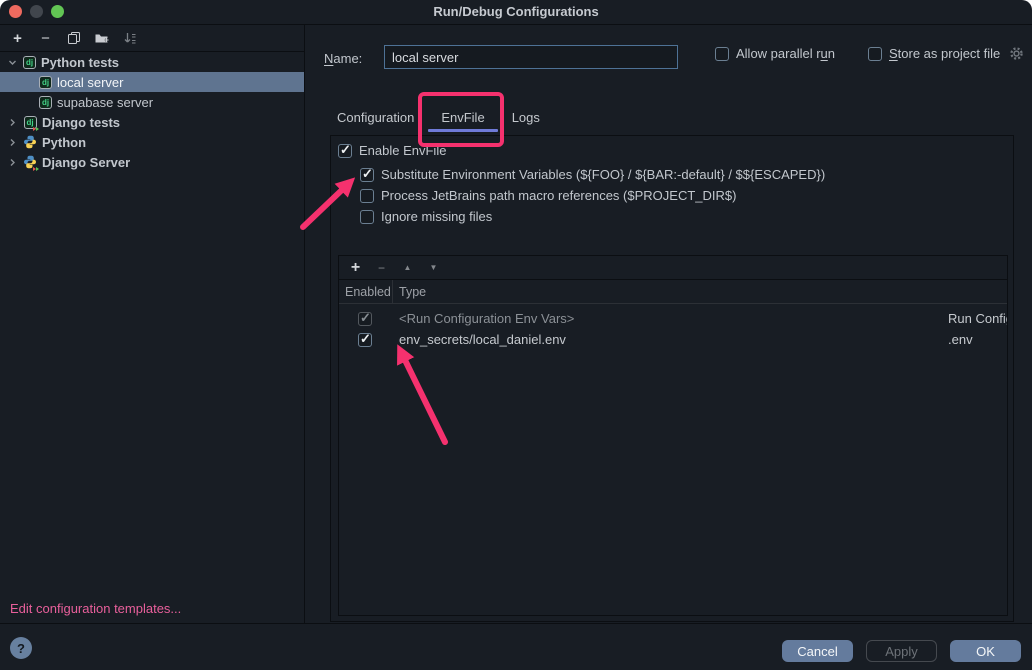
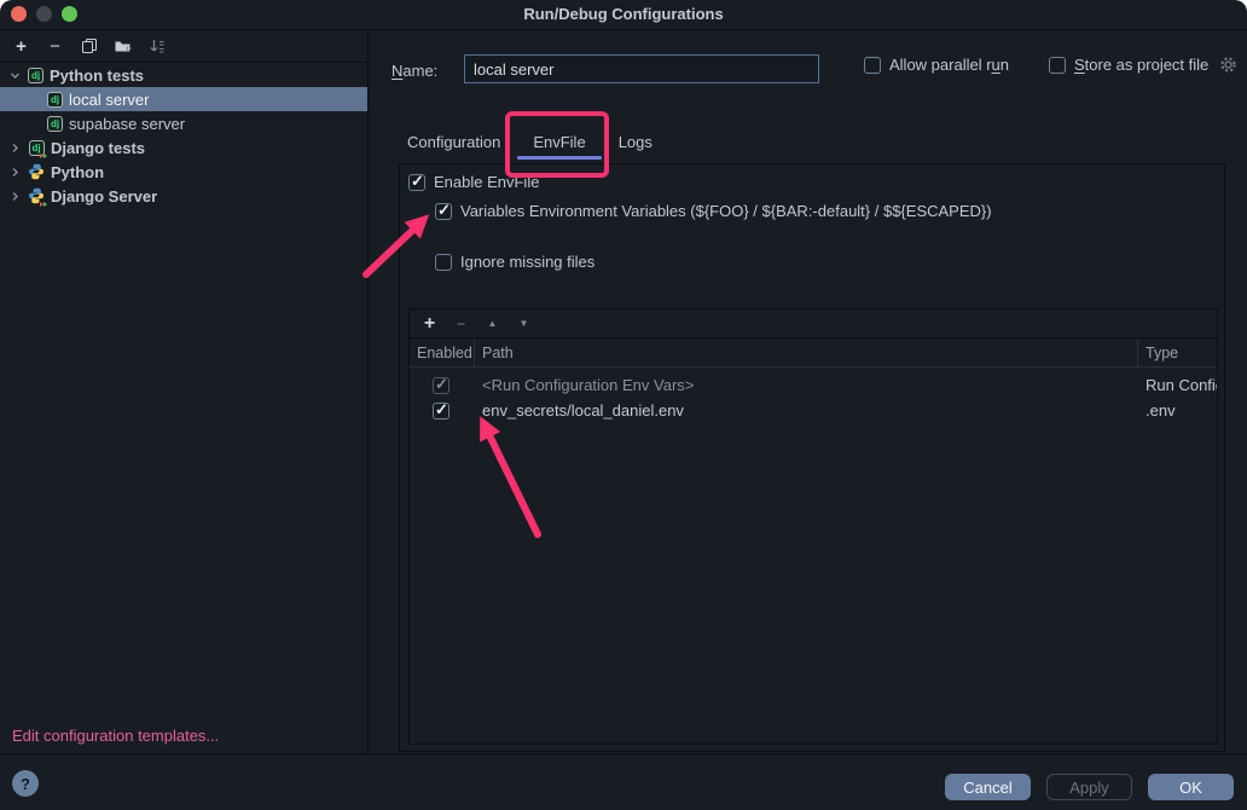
  Run/Debug Configurations
  +
  −
  dj
  Python tests
  dj
  local server
  dj
  supabase server
  dj
  Django tests
  Python
  Django Server
  Edit configuration templates...
  Name:
  local server
  Allow parallel run
  Store as project file
  Configuration
  EnvFile
  Logs
  Enable EnvFile
- Substitute Environment Variables (${FOO} / ${BAR:-default} / $${ESCAPED})
+ Variables Environment Variables (${FOO} / ${BAR:-default} / $${ESCAPED})
- Process JetBrains path macro references ($PROJECT_DIR$)
  Ignore missing files
  +
  −
  ▲
  ▼
  Enabled
+ Path
  Type
  <Run Configuration Env Vars>
  Run Confi
  env_secrets/local_daniel.env
  .env
  ?
  Cancel
  Apply
  OK
